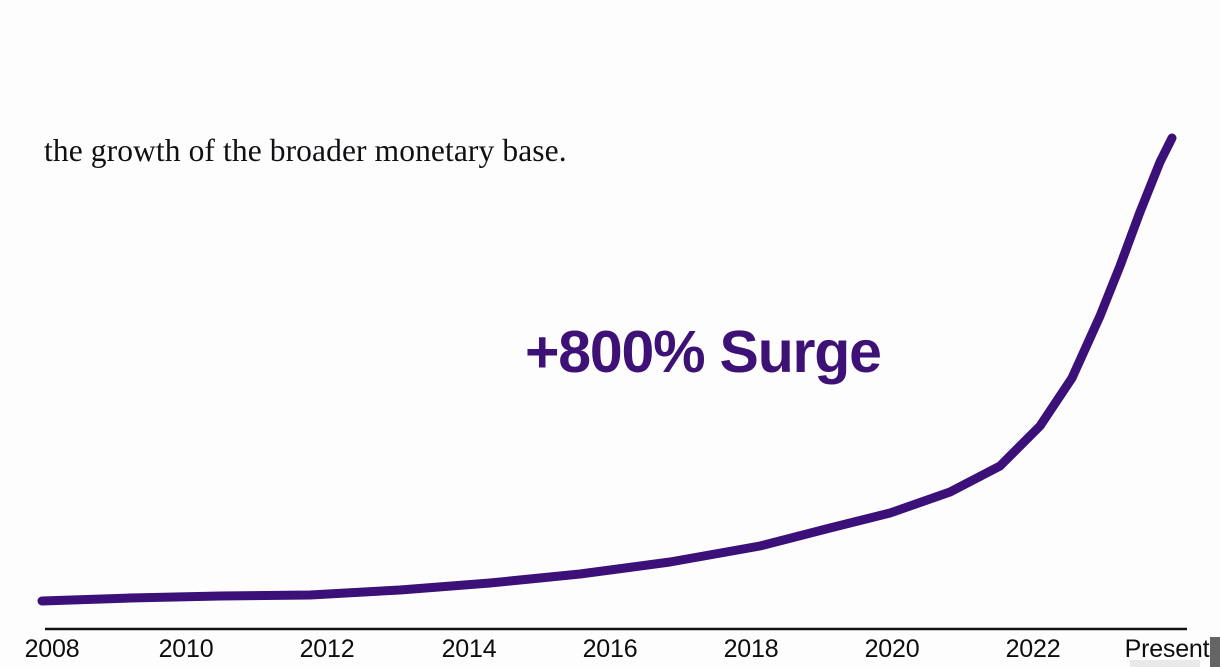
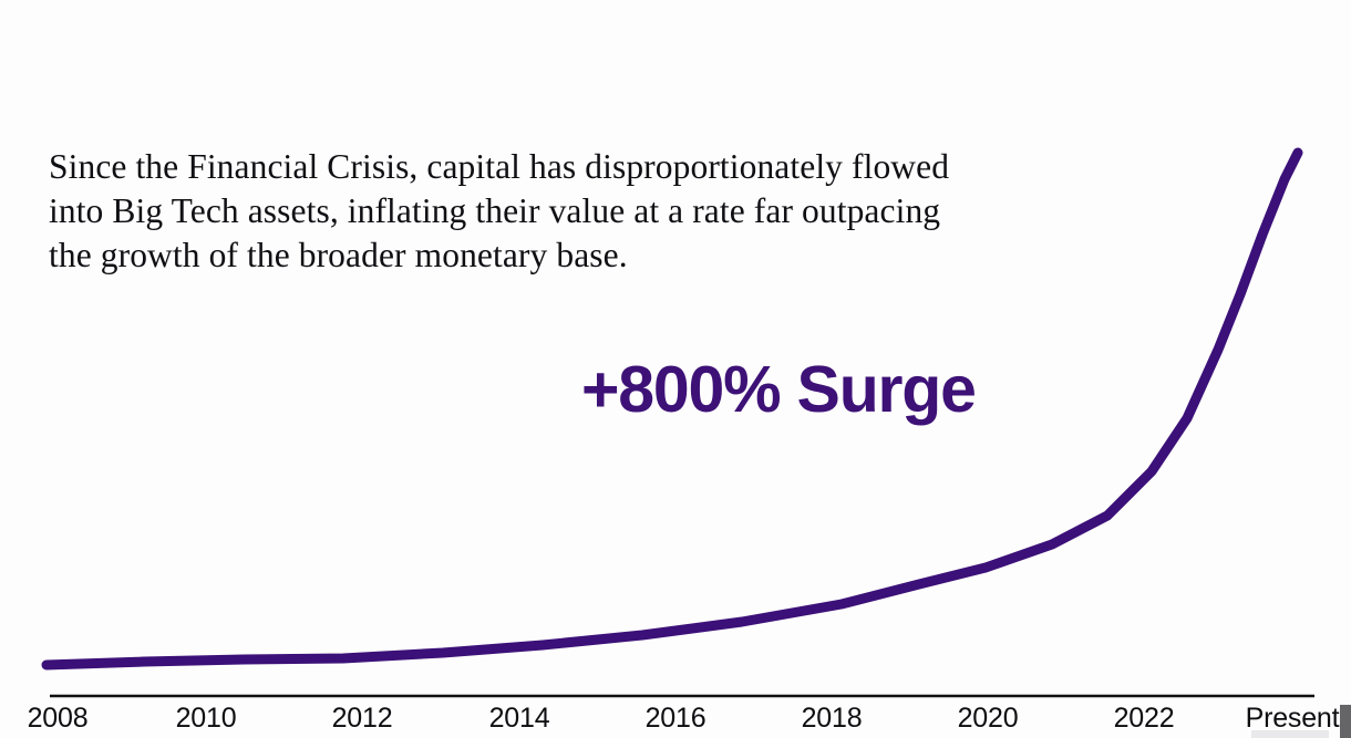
+ Since the Financial Crisis, capital has disproportionately flowed
+ into Big Tech assets, inflating their value at a rate far outpacing
  the growth of the broader monetary base.
  2008
  2010
  2012
  2014
  2016
  2018
  2020
  2022
  Present
  +800% Surge
